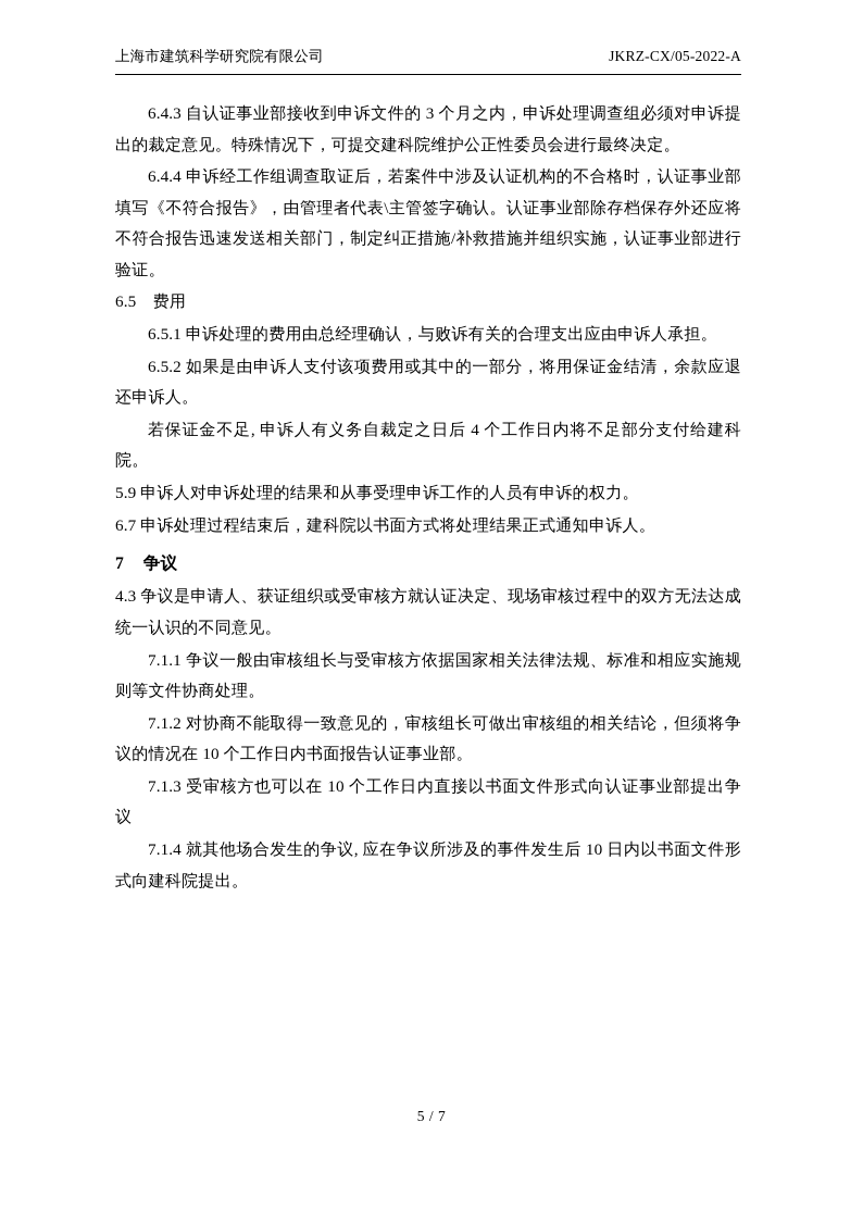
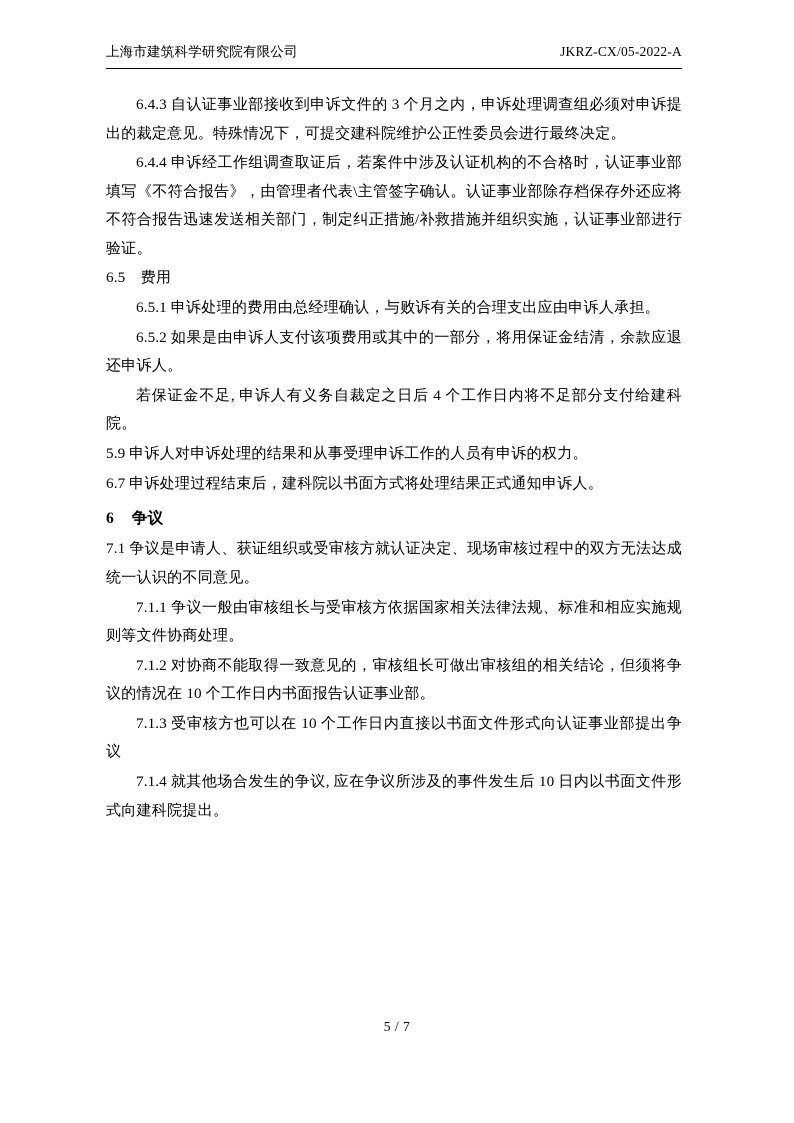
  上海市建筑科学研究院有限公司
  JKRZ-CX/05-2022-A
  6.4.3 自认证事业部接收到申诉文件的 3 个月之内，申诉处理调查组必须对申诉提出的裁定意见。特殊情况下，可提交建科院维护公正性委员会进行最终决定。
  6.4.4 申诉经工作组调查取证后，若案件中涉及认证机构的不合格时，认证事业部填写《不符合报告》，由管理者代表\主管签字确认。认证事业部除存档保存外还应将不符合报告迅速发送相关部门，制定纠正措施/补救措施并组织实施，认证事业部进行验证。
  6.5 费用
  6.5.1 申诉处理的费用由总经理确认，与败诉有关的合理支出应由申诉人承担。
  6.5.2 如果是由申诉人支付该项费用或其中的一部分，将用保证金结清，余款应退还申诉人。
  若保证金不足, 申诉人有义务自裁定之日后 4 个工作日内将不足部分支付给建科院。
  5.9 申诉人对申诉处理的结果和从事受理申诉工作的人员有申诉的权力。
  6.7 申诉处理过程结束后，建科院以书面方式将处理结果正式通知申诉人。
- 7 争议
+ 6 争议
- 4.3 争议是申请人、获证组织或受审核方就认证决定、现场审核过程中的双方无法达成统一认识的不同意见。
+ 7.1 争议是申请人、获证组织或受审核方就认证决定、现场审核过程中的双方无法达成统一认识的不同意见。
  7.1.1 争议一般由审核组长与受审核方依据国家相关法律法规、标准和相应实施规则等文件协商处理。
  7.1.2 对协商不能取得一致意见的，审核组长可做出审核组的相关结论，但须将争议的情况在 10 个工作日内书面报告认证事业部。
  7.1.3 受审核方也可以在 10 个工作日内直接以书面文件形式向认证事业部提出争议
  7.1.4 就其他场合发生的争议, 应在争议所涉及的事件发生后 10 日内以书面文件形式向建科院提出。
  5 / 7
